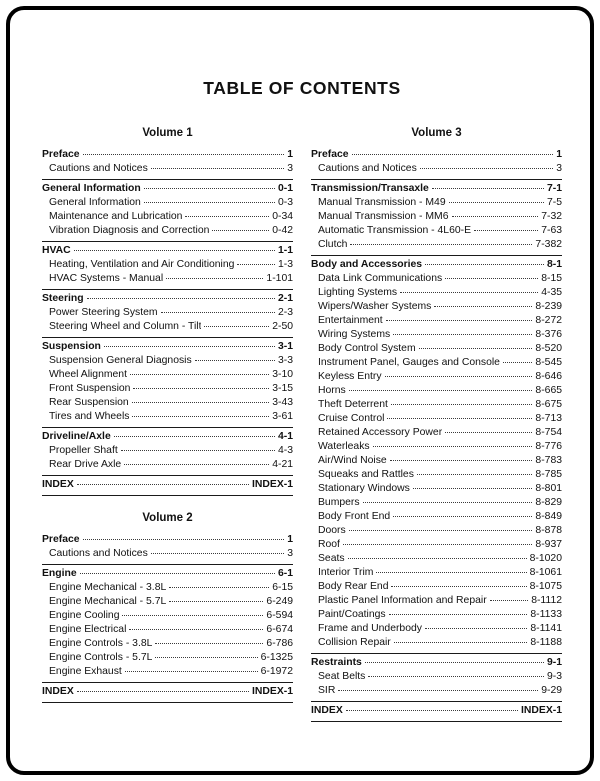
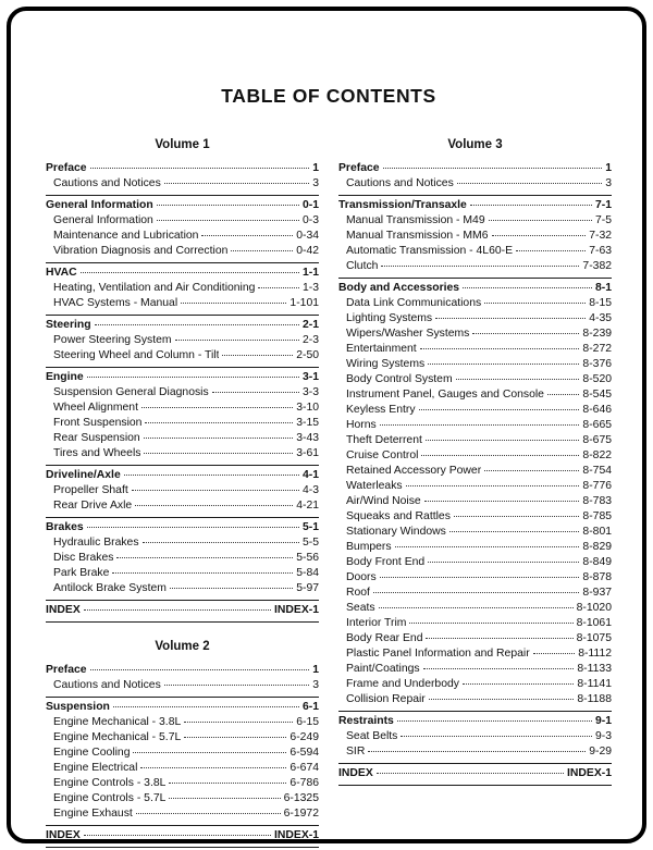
  TABLE OF CONTENTS
  Volume 1
  Preface
  1
  Cautions and Notices
  3
  General Information
  0-1
  General Information
  0-3
  Maintenance and Lubrication
  0-34
  Vibration Diagnosis and Correction
  0-42
  HVAC
  1-1
  Heating, Ventilation and Air Conditioning
  1-3
  HVAC Systems - Manual
  1-101
  Steering
  2-1
  Power Steering System
  2-3
  Steering Wheel and Column - Tilt
  2-50
- Suspension
+ Engine
  3-1
  Suspension General Diagnosis
  3-3
  Wheel Alignment
  3-10
  Front Suspension
  3-15
  Rear Suspension
  3-43
  Tires and Wheels
  3-61
  Driveline/Axle
  4-1
  Propeller Shaft
  4-3
  Rear Drive Axle
  4-21
+ Brakes
+ 5-1
+ Hydraulic Brakes
+ 5-5
+ Disc Brakes
+ 5-56
+ Park Brake
+ 5-84
+ Antilock Brake System
+ 5-97
  INDEX
  INDEX-1
  Volume 2
  Preface
  1
  Cautions and Notices
  3
- Engine
+ Suspension
  6-1
  Engine Mechanical - 3.8L
  6-15
  Engine Mechanical - 5.7L
  6-249
  Engine Cooling
  6-594
  Engine Electrical
  6-674
  Engine Controls - 3.8L
  6-786
  Engine Controls - 5.7L
  6-1325
  Engine Exhaust
  6-1972
  INDEX
  INDEX-1
  Volume 3
  Preface
  1
  Cautions and Notices
  3
  Transmission/Transaxle
  7-1
  Manual Transmission - M49
  7-5
  Manual Transmission - MM6
  7-32
  Automatic Transmission - 4L60-E
  7-63
  Clutch
  7-382
  Body and Accessories
  8-1
  Data Link Communications
  8-15
  Lighting Systems
  4-35
  Wipers/Washer Systems
  8-239
  Entertainment
  8-272
  Wiring Systems
  8-376
  Body Control System
  8-520
  Instrument Panel, Gauges and Console
  8-545
  Keyless Entry
  8-646
  Horns
  8-665
  Theft Deterrent
  8-675
  Cruise Control
- 8-713
+ 8-822
  Retained Accessory Power
  8-754
  Waterleaks
  8-776
  Air/Wind Noise
  8-783
  Squeaks and Rattles
  8-785
  Stationary Windows
  8-801
  Bumpers
  8-829
  Body Front End
  8-849
  Doors
  8-878
  Roof
  8-937
  Seats
  8-1020
  Interior Trim
  8-1061
  Body Rear End
  8-1075
  Plastic Panel Information and Repair
  8-1112
  Paint/Coatings
  8-1133
  Frame and Underbody
  8-1141
  Collision Repair
  8-1188
  Restraints
  9-1
  Seat Belts
  9-3
  SIR
  9-29
  INDEX
  INDEX-1
